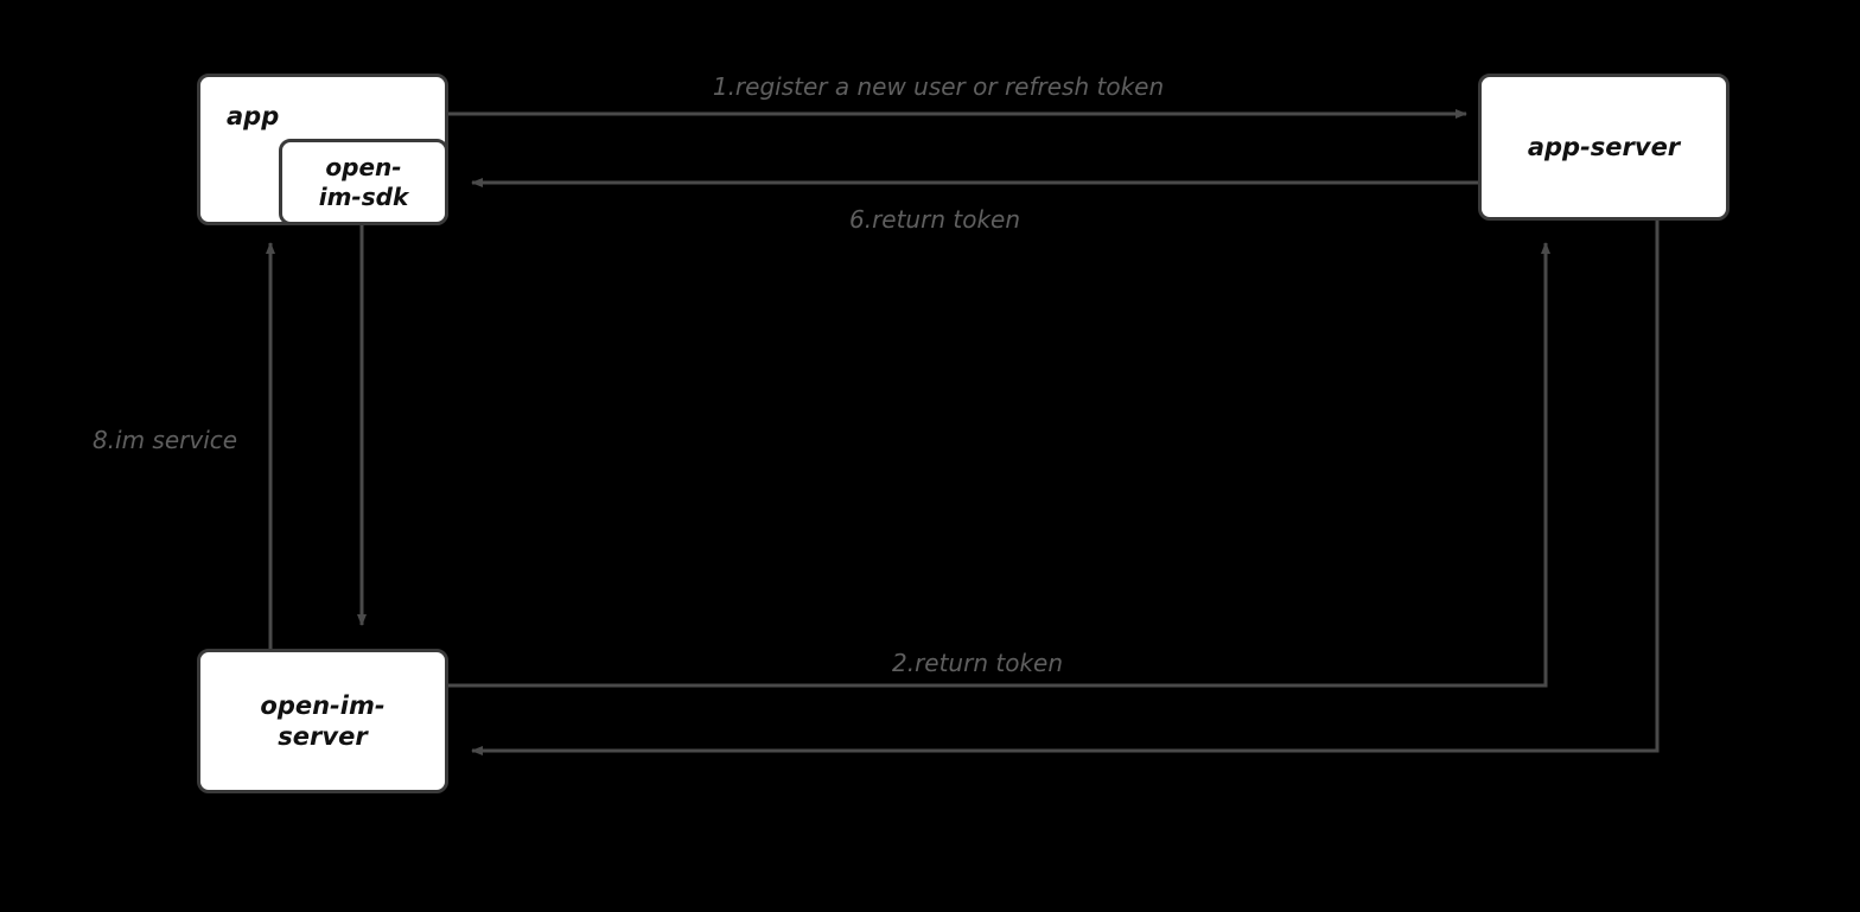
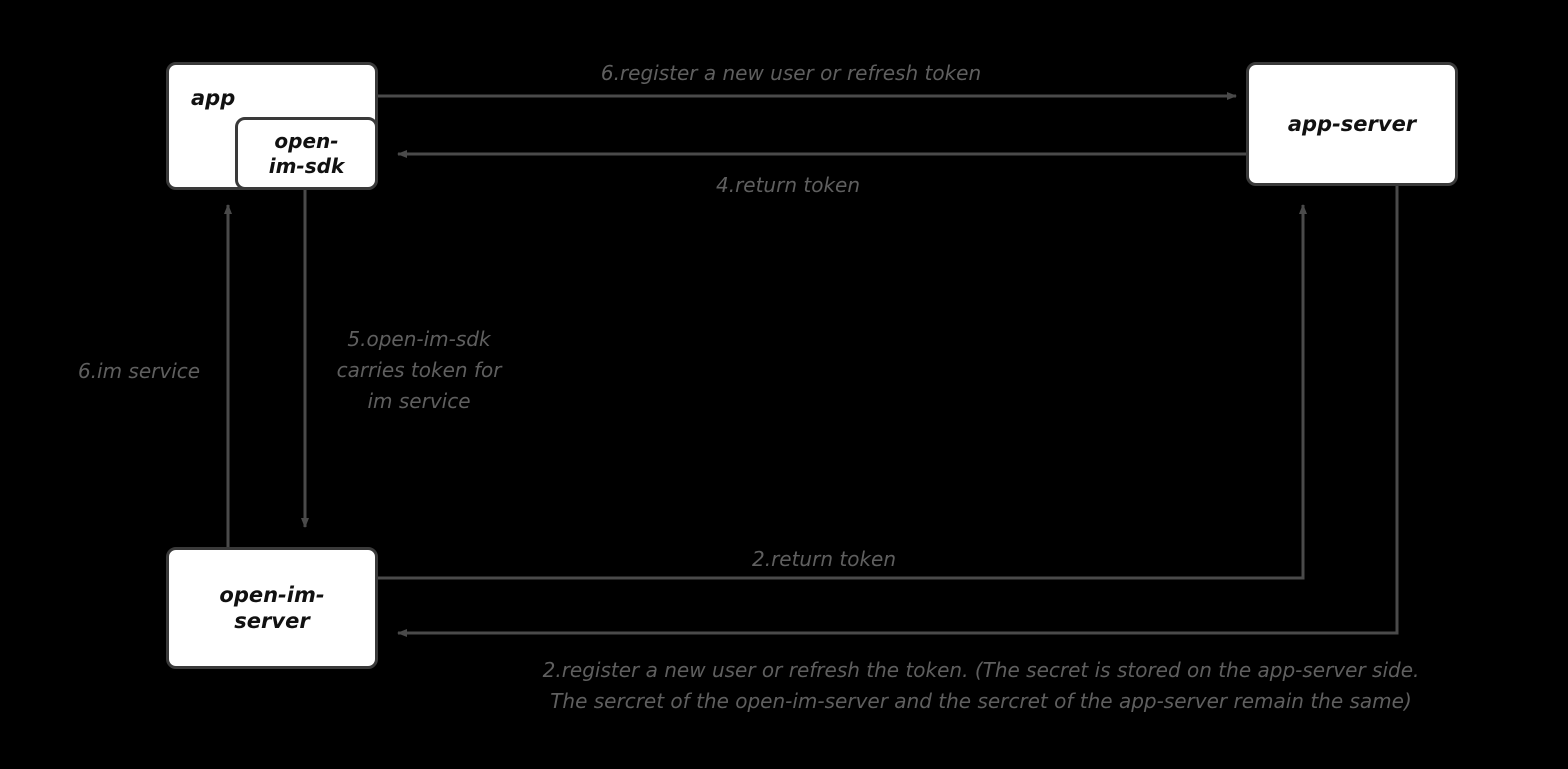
  app
  open-
  im-sdk
  app-server
  open-im-
  server
- 1.register a new user or refresh token
+ 6.register a new user or refresh token
- 6.return token
+ 4.return token
+ 5.open-im-sdk
+ carries token for
+ im service
- 8.im service
+ 6.im service
  2.return token
+ 2.register a new user or refresh the token. (The secret is stored on the app-server side.
+ The sercret of the open-im-server and the sercret of the app-server remain the same)
